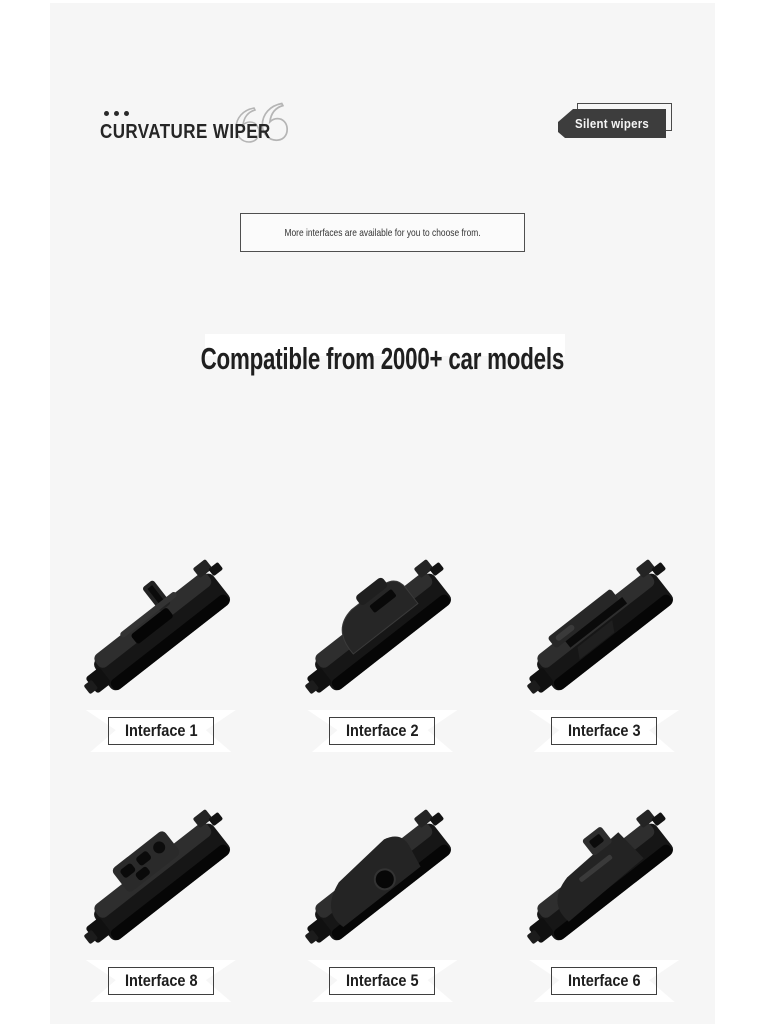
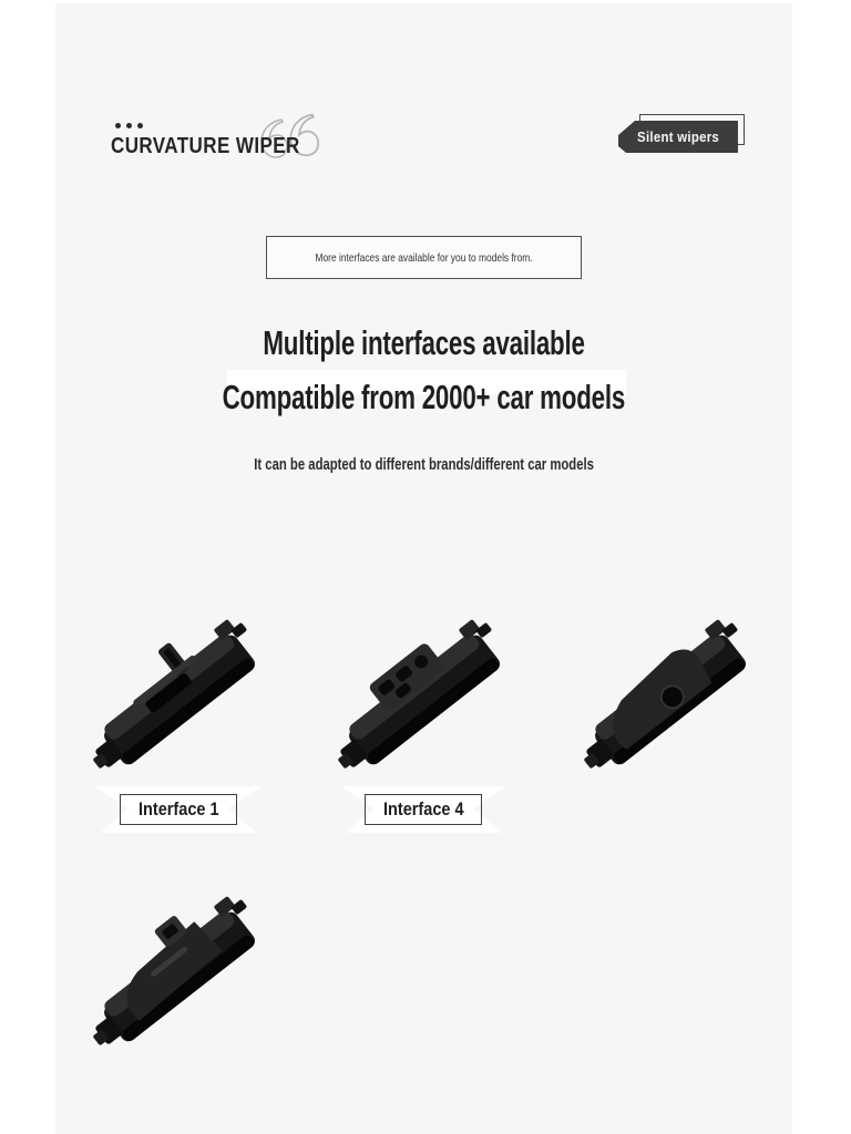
  CURVATURE WIPER
  Silent wipers
- More interfaces are available for you to choose from.
+ More interfaces are available for you to models from.
+ Multiple interfaces available
  Compatible from 2000+ car models
+ It can be adapted to different brands/different car models
  Interface 1
- Interface 2
- Interface 3
- Interface 8
+ Interface 4
- Interface 5
- Interface 6
